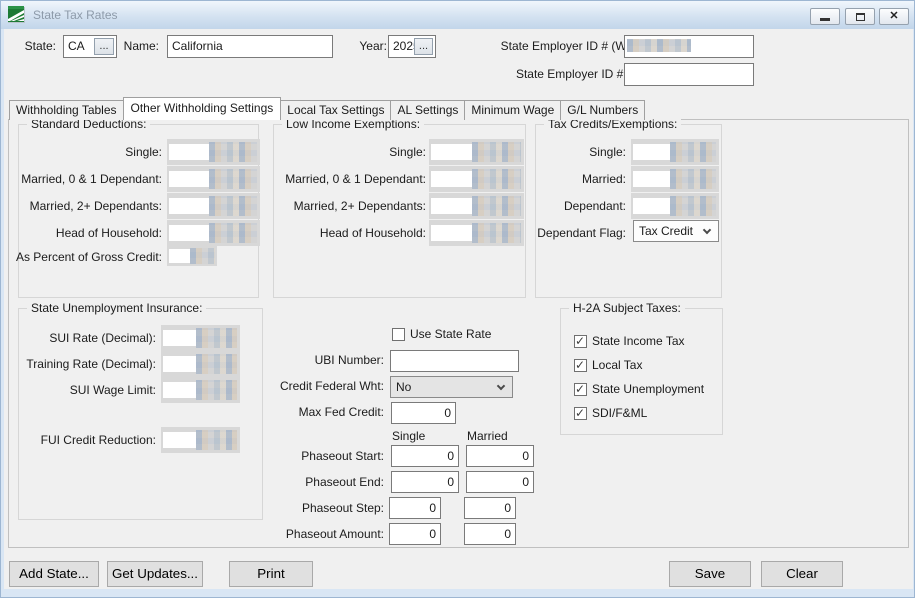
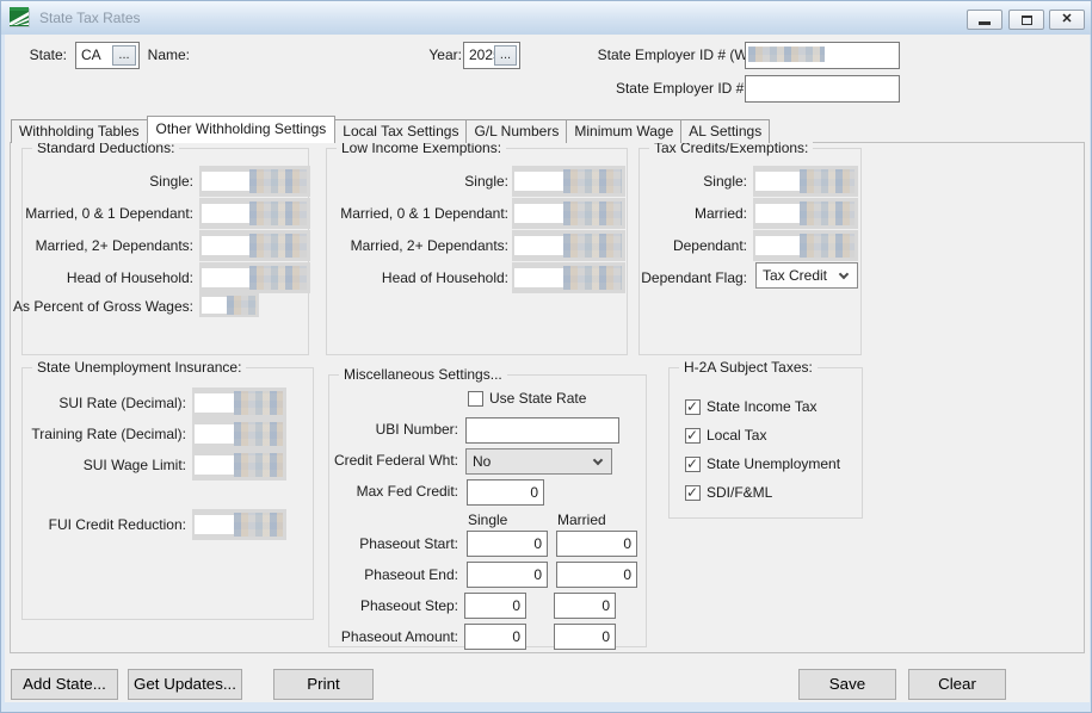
  State Tax Rates
  ✕
  State:
  CA
  ...
  Name:
- California
  Year:
  202
  ...
  State Employer ID # (W
  State Employer ID #
  Withholding Tables
  Other Withholding Settings
  Local Tax Settings
- AL Settings
+ G/L Numbers
  Minimum Wage
- G/L Numbers
+ AL Settings
  Standard Deductions:
  Low Income Exemptions:
  Tax Credits/Exemptions:
  State Unemployment Insurance:
+ Miscellaneous Settings...
  H-2A Subject Taxes:
  Single:
  Married, 0 & 1 Dependant:
  Married, 2+ Dependants:
  Head of Household:
- As Percent of Gross Credit:
+ As Percent of Gross Wages:
  Single:
  Married, 0 & 1 Dependant:
  Married, 2+ Dependants:
  Head of Household:
  Single:
  Married:
  Dependant:
  Dependant Flag:
  Tax Credit
  SUI Rate (Decimal):
  Training Rate (Decimal):
  SUI Wage Limit:
  FUI Credit Reduction:
  Use State Rate
  UBI Number:
  Credit Federal Wht:
  No
  Max Fed Credit:
  0
  Single
  Married
  Phaseout Start:
  0
  0
  Phaseout End:
  0
  0
  Phaseout Step:
  0
  0
  Phaseout Amount:
  0
  0
  ✓
  State Income Tax
  ✓
  Local Tax
  ✓
  State Unemployment
  ✓
  SDI/F&ML
  Add State...
  Get Updates...
  Print
  Save
  Clear
